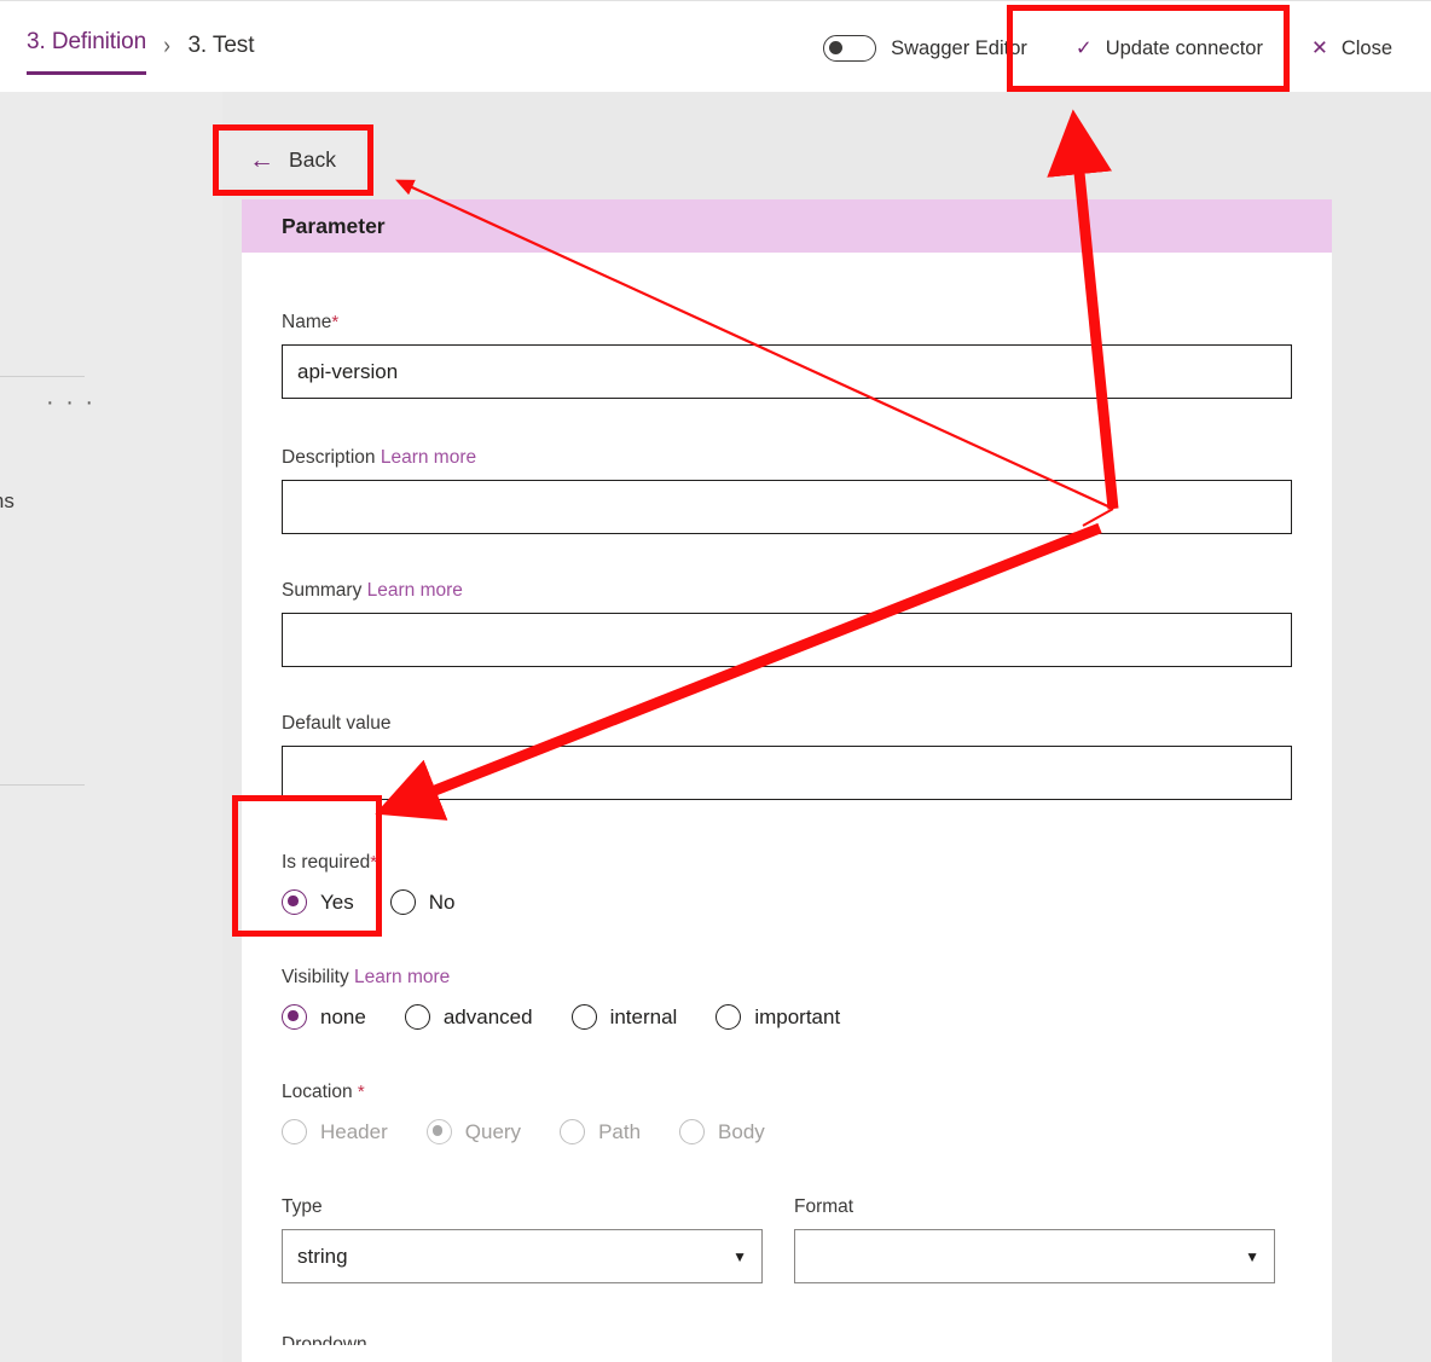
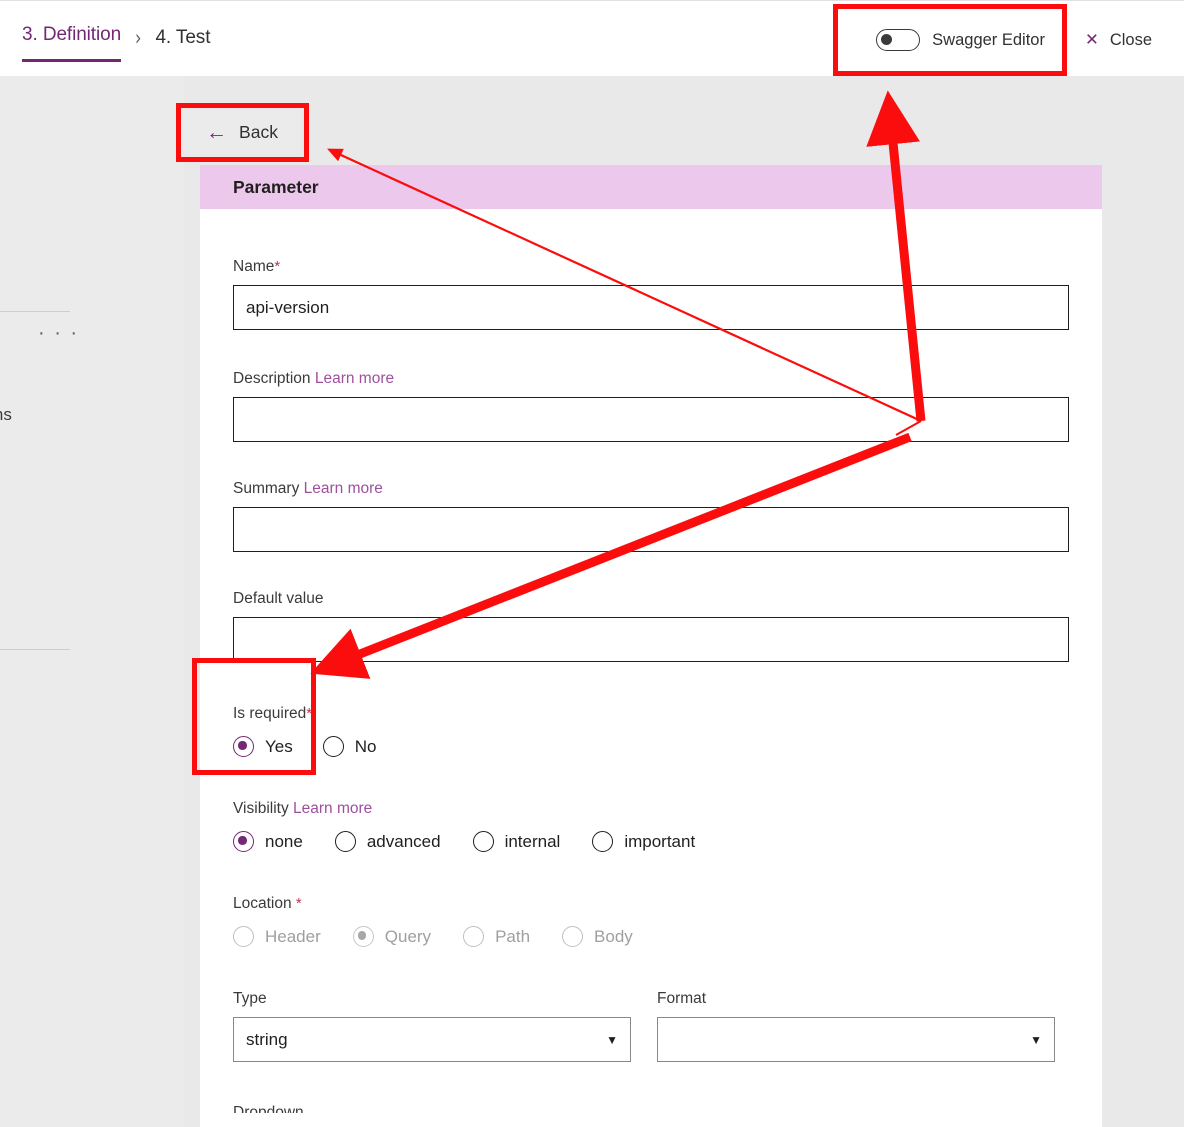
  3. Definition
  ›
- 3. Test
+ 4. Test
  Swagger Editor
- ✓
- Update connector
  ✕
  Close
  · · ·
  ←
  Back
  Parameter
  Name*
  api-version
  Description Learn more
  Summary Learn more
  Default value
  Is required*
  Yes
  No
  Visibility Learn more
  none
  advanced
  internal
  important
  Location *
  Header
  Query
  Path
  Body
  Type
  string
  ▼
  Format
  ▼
  Dropdown
